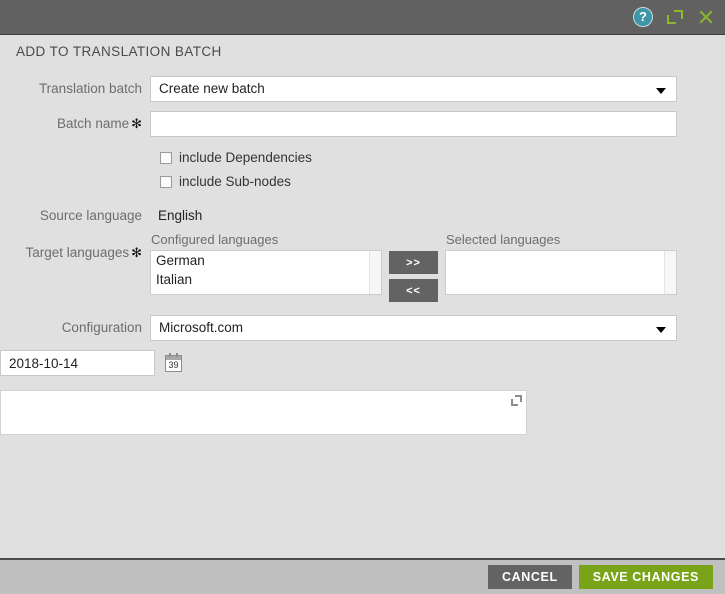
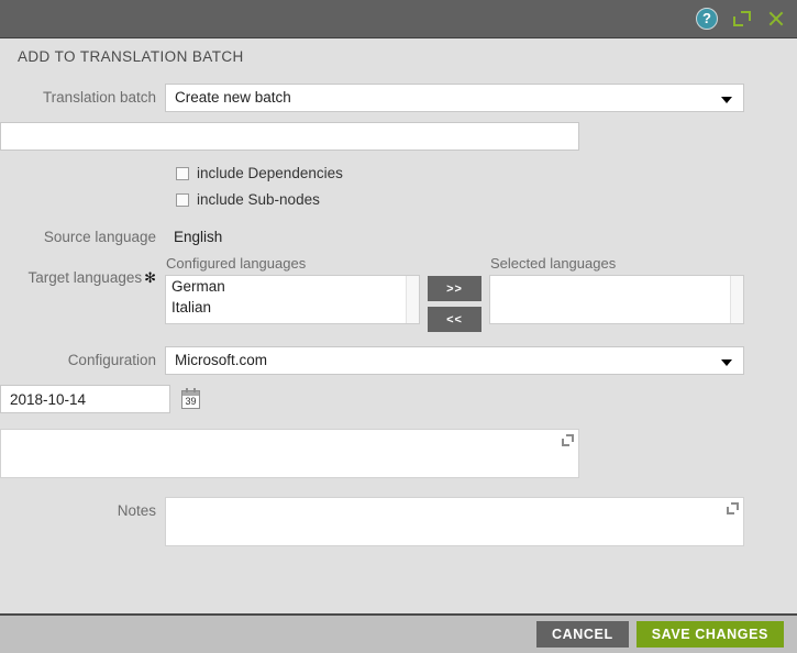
  ?
  ADD TO TRANSLATION BATCH
  Translation batch
  Create new batch
- Batch name ✻
  include Dependencies
  include Sub-nodes
  Source language
  English
  Target languages ✻
  Configured languages
  German
  Italian
  >>
  <<
  Selected languages
  Configuration
  Microsoft.com
  2018-10-14
  39
+ Notes
  CANCEL
  SAVE CHANGES
